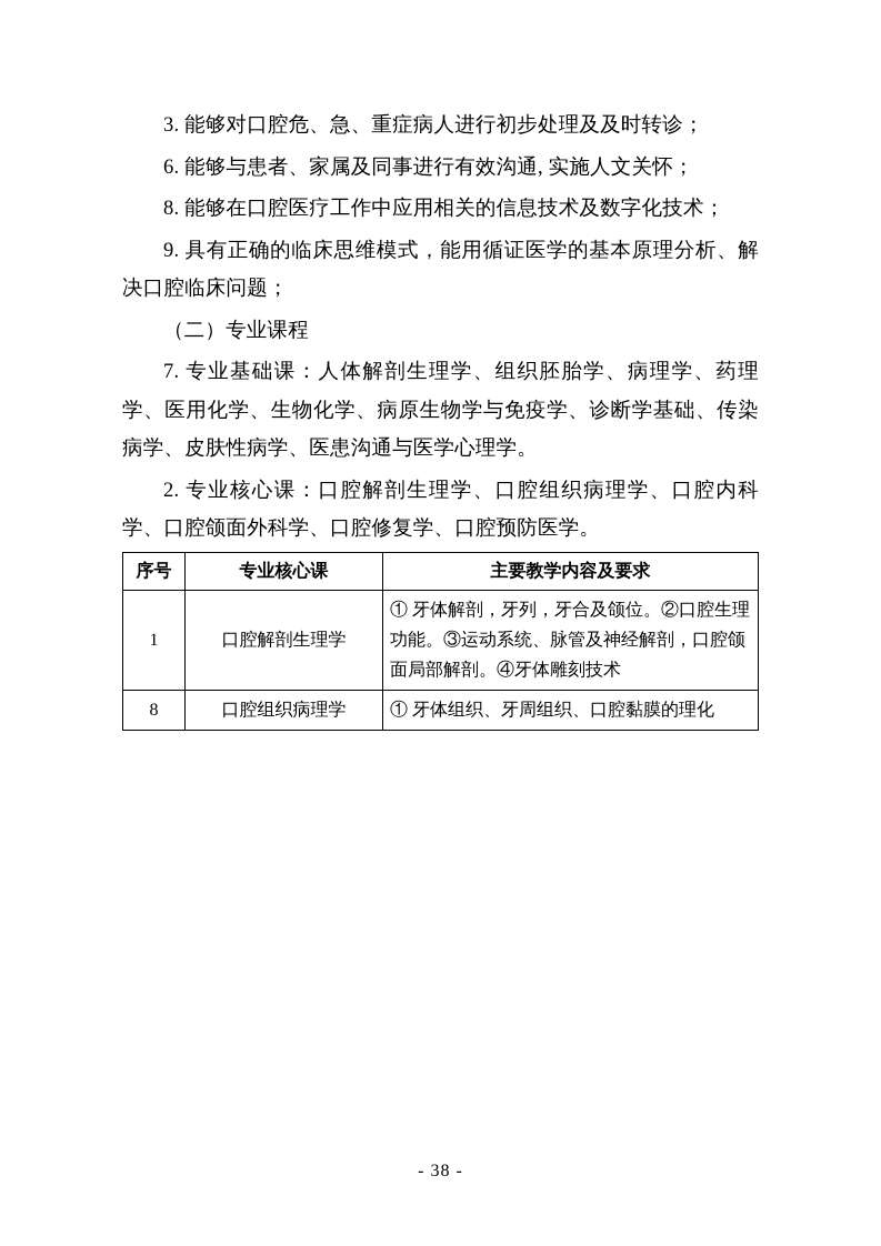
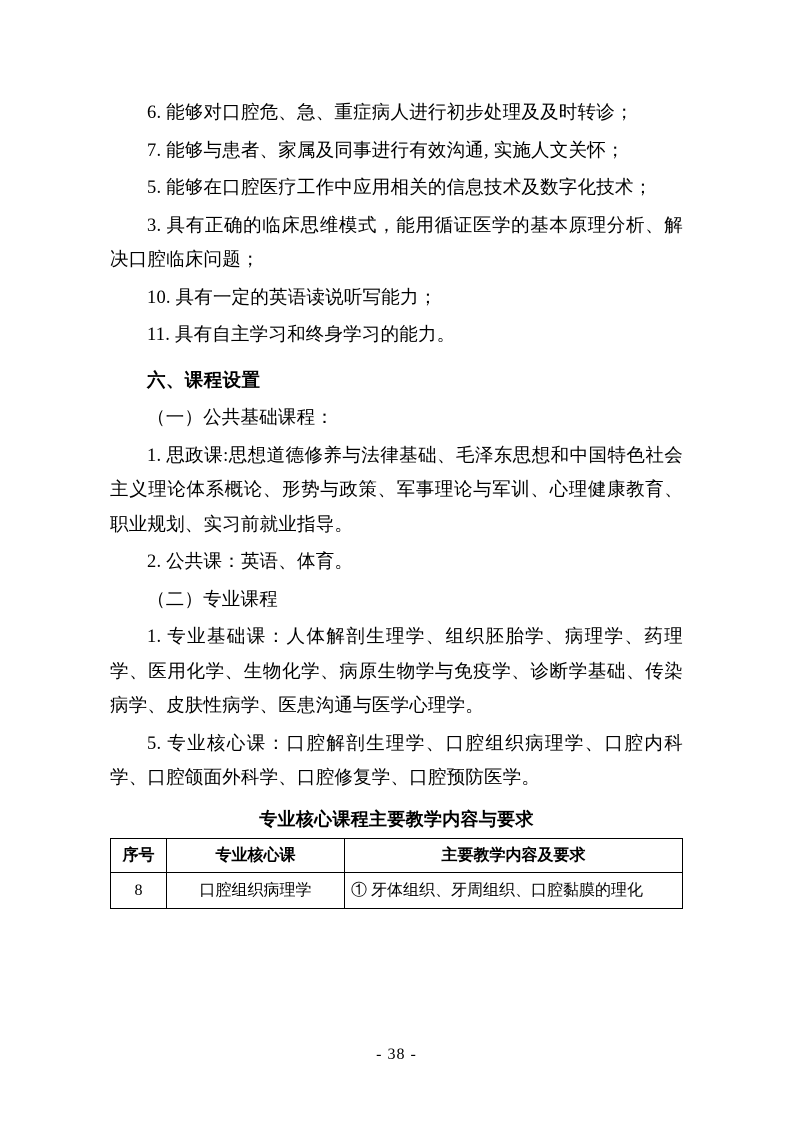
- 3. 能够对口腔危、急、重症病人进行初步处理及及时转诊；
+ 6. 能够对口腔危、急、重症病人进行初步处理及及时转诊；
- 6. 能够与患者、家属及同事进行有效沟通, 实施人文关怀；
+ 7. 能够与患者、家属及同事进行有效沟通, 实施人文关怀；
- 8. 能够在口腔医疗工作中应用相关的信息技术及数字化技术；
+ 5. 能够在口腔医疗工作中应用相关的信息技术及数字化技术；
- 9. 具有正确的临床思维模式，能用循证医学的基本原理分析、解决口腔临床问题；
+ 3. 具有正确的临床思维模式，能用循证医学的基本原理分析、解决口腔临床问题；
+ 10. 具有一定的英语读说听写能力；
+ 11. 具有自主学习和终身学习的能力。
+ 六、课程设置
+ （一）公共基础课程：
+ 1. 思政课:思想道德修养与法律基础、毛泽东思想和中国特色社会主义理论体系概论、形势与政策、军事理论与军训、心理健康教育、职业规划、实习前就业指导。
+ 2. 公共课：英语、体育。
  （二）专业课程
- 7. 专业基础课：人体解剖生理学、组织胚胎学、病理学、药理学、医用化学、生物化学、病原生物学与免疫学、诊断学基础、传染病学、皮肤性病学、医患沟通与医学心理学。
+ 1. 专业基础课：人体解剖生理学、组织胚胎学、病理学、药理学、医用化学、生物化学、病原生物学与免疫学、诊断学基础、传染病学、皮肤性病学、医患沟通与医学心理学。
- 2. 专业核心课：口腔解剖生理学、口腔组织病理学、口腔内科学、口腔颌面外科学、口腔修复学、口腔预防医学。
+ 5. 专业核心课：口腔解剖生理学、口腔组织病理学、口腔内科学、口腔颌面外科学、口腔修复学、口腔预防医学。
+ 专业核心课程主要教学内容与要求
  序号	专业核心课	主要教学内容及要求
- 1	口腔解剖生理学	① 牙体解剖，牙列，牙合及颌位。②口腔生理功能。③运动系统、脉管及神经解剖，口腔颌面局部解剖。④牙体雕刻技术
  8	口腔组织病理学	① 牙体组织、牙周组织、口腔黏膜的理化
  - 38 -
